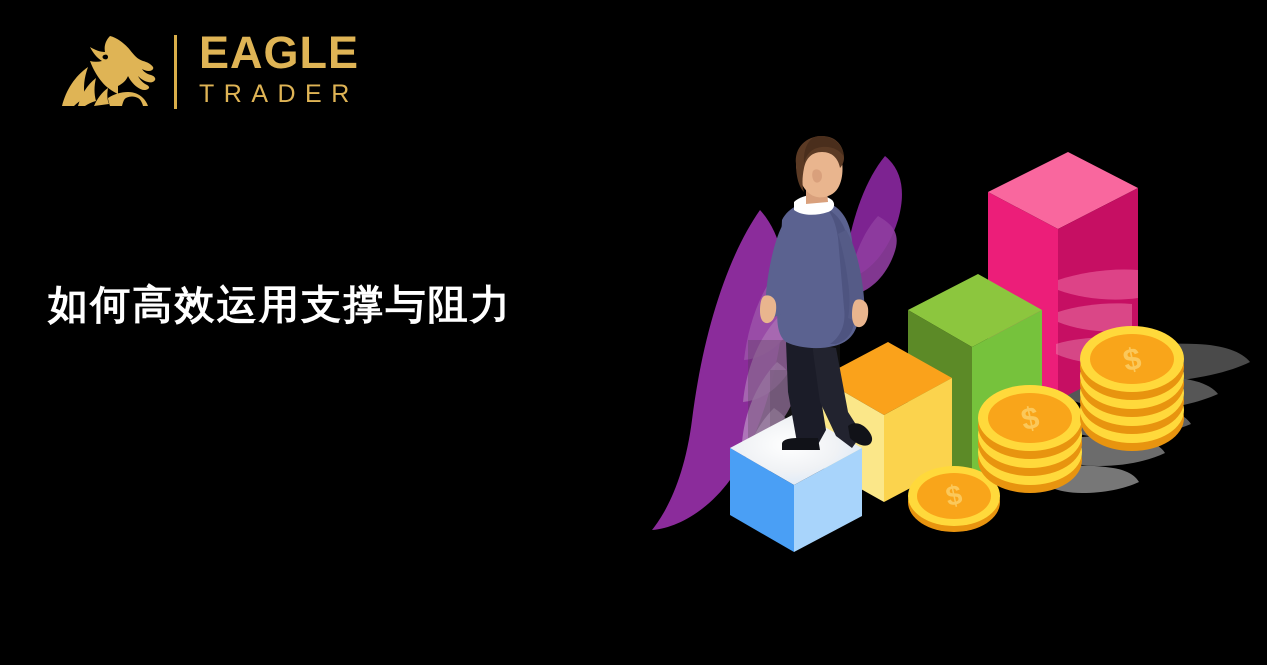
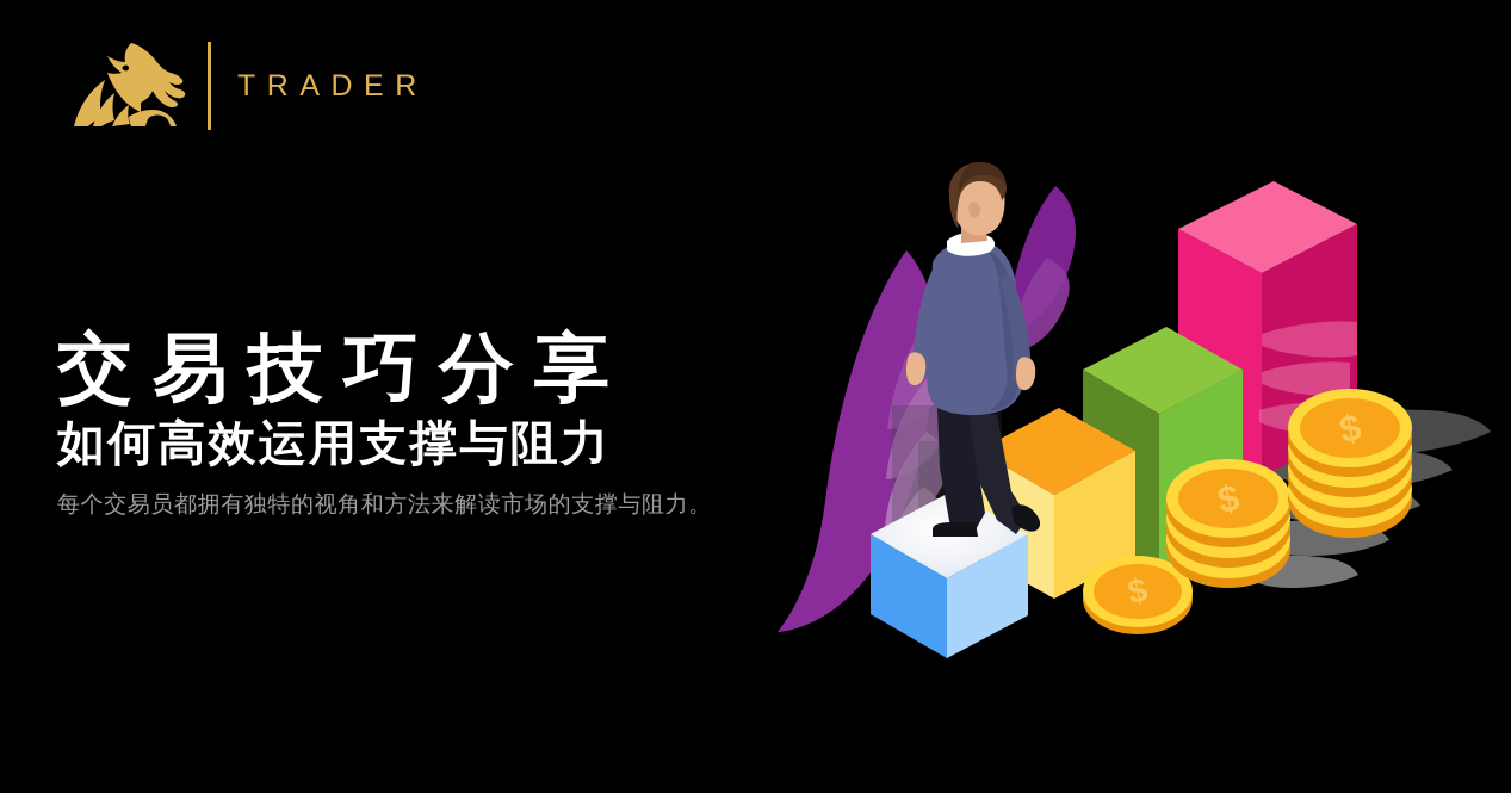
- EAGLE
  TRADER
+ 交易技巧分享
  如何高效运用支撑与阻力
+ 每个交易员都拥有独特的视角和方法来解读市场的支撑与阻力。
